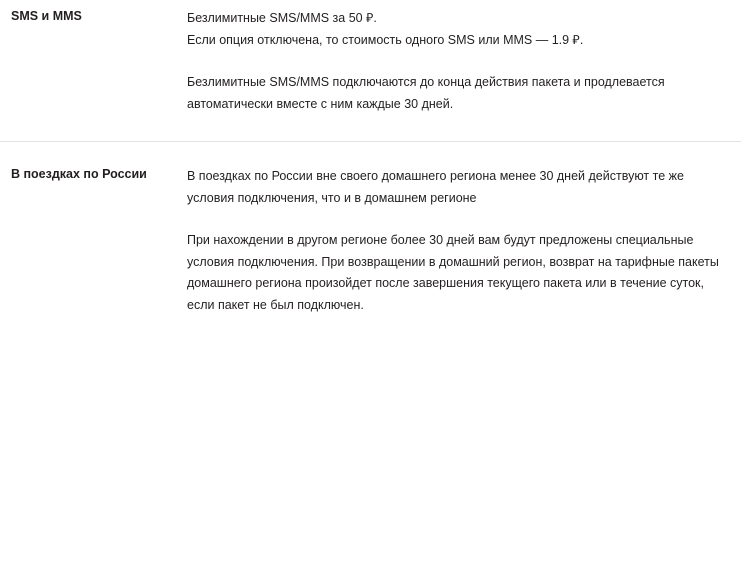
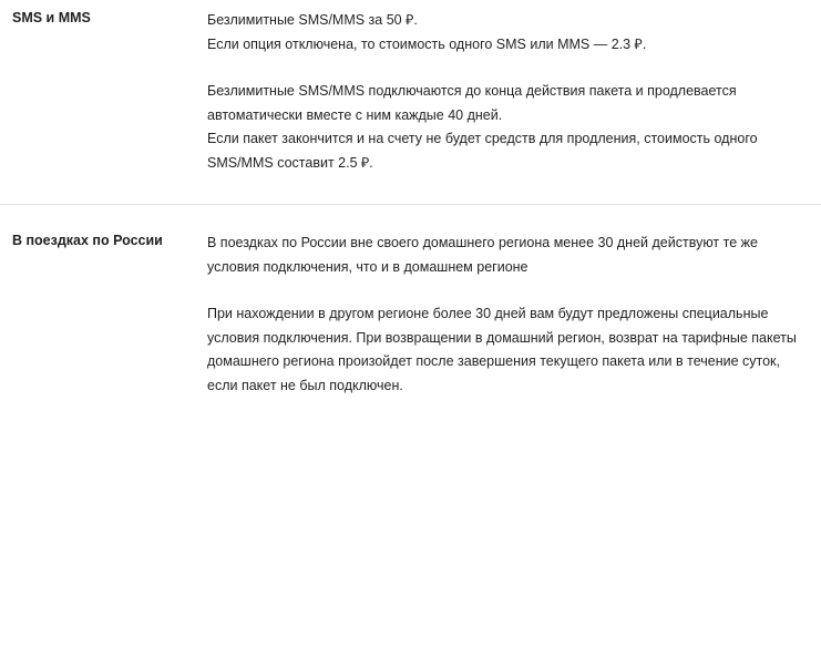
  SMS и MMS
  Безлимитные SMS/MMS за 50 ₽.
- Если опция отключена, то стоимость одного SMS или MMS — 1.9 ₽.
+ Если опция отключена, то стоимость одного SMS или MMS — 2.3 ₽.
- Безлимитные SMS/MMS подключаются до конца действия пакета и продлевается автоматически вместе с ним каждые 30 дней.
+ Безлимитные SMS/MMS подключаются до конца действия пакета и продлевается автоматически вместе с ним каждые 40 дней.
+ Если пакет закончится и на счету не будет средств для продления, стоимость одного SMS/MMS составит 2.5 ₽.
  В поездках по России
  В поездках по России вне своего домашнего региона менее 30 дней действуют те же условия подключения, что и в домашнем регионе
  При нахождении в другом регионе более 30 дней вам будут предложены специальные условия подключения. При возвращении в домашний регион, возврат на тарифные пакеты домашнего региона произойдет после завершения текущего пакета или в течение суток, если пакет не был подключен.
